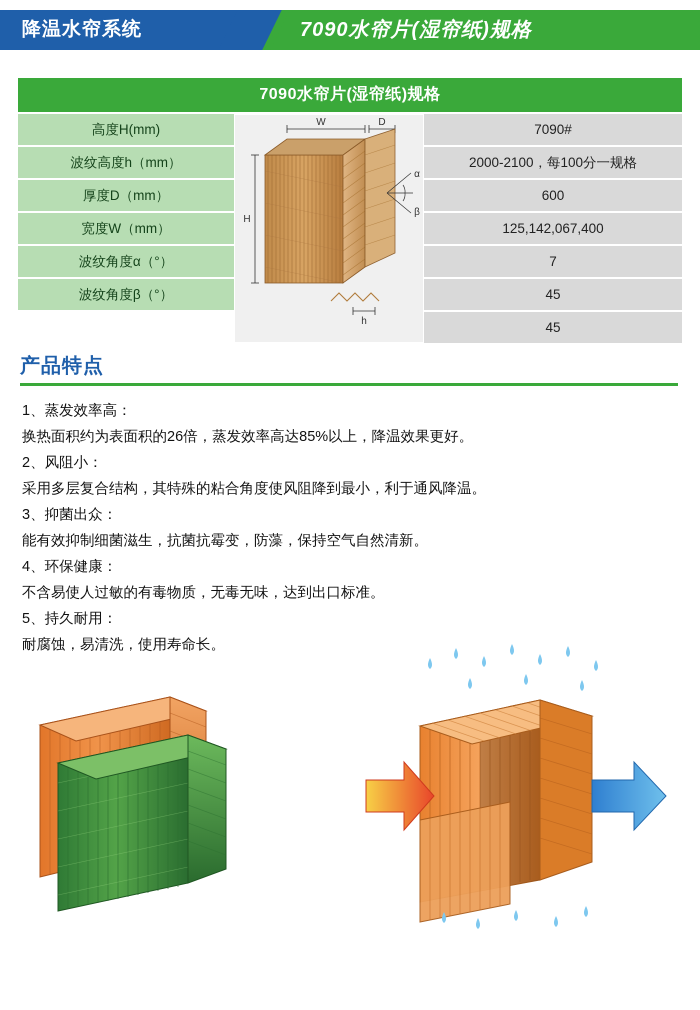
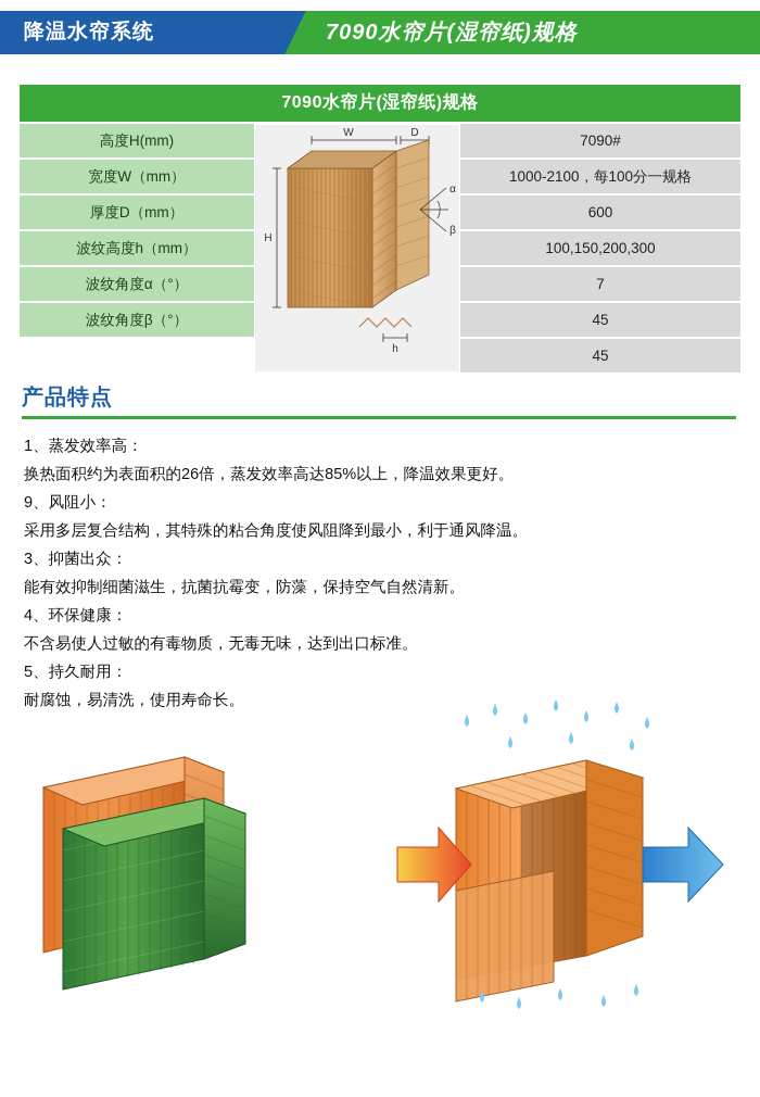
  降温水帘系统
  7090水帘片(湿帘纸)规格
  7090水帘片(湿帘纸)规格
  高度H(mm)
- 波纹高度h（mm）
+ 宽度W（mm）
  厚度D（mm）
- 宽度W（mm）
+ 波纹高度h（mm）
  波纹角度α（°）
  波纹角度β（°）
  W
  D
  H
  α
  β
  h
  7090#
- 2000-2100，每100分一规格
+ 1000-2100，每100分一规格
  600
- 125,142,067,400
+ 100,150,200,300
  7
  45
  45
  产品特点
  1、蒸发效率高：
  换热面积约为表面积的26倍，蒸发效率高达85%以上，降温效果更好。
- 2、风阻小：
+ 9、风阻小：
  采用多层复合结构，其特殊的粘合角度使风阻降到最小，利于通风降温。
  3、抑菌出众：
  能有效抑制细菌滋生，抗菌抗霉变，防藻，保持空气自然清新。
  4、环保健康：
  不含易使人过敏的有毒物质，无毒无味，达到出口标准。
  5、持久耐用：
  耐腐蚀，易清洗，使用寿命长。
